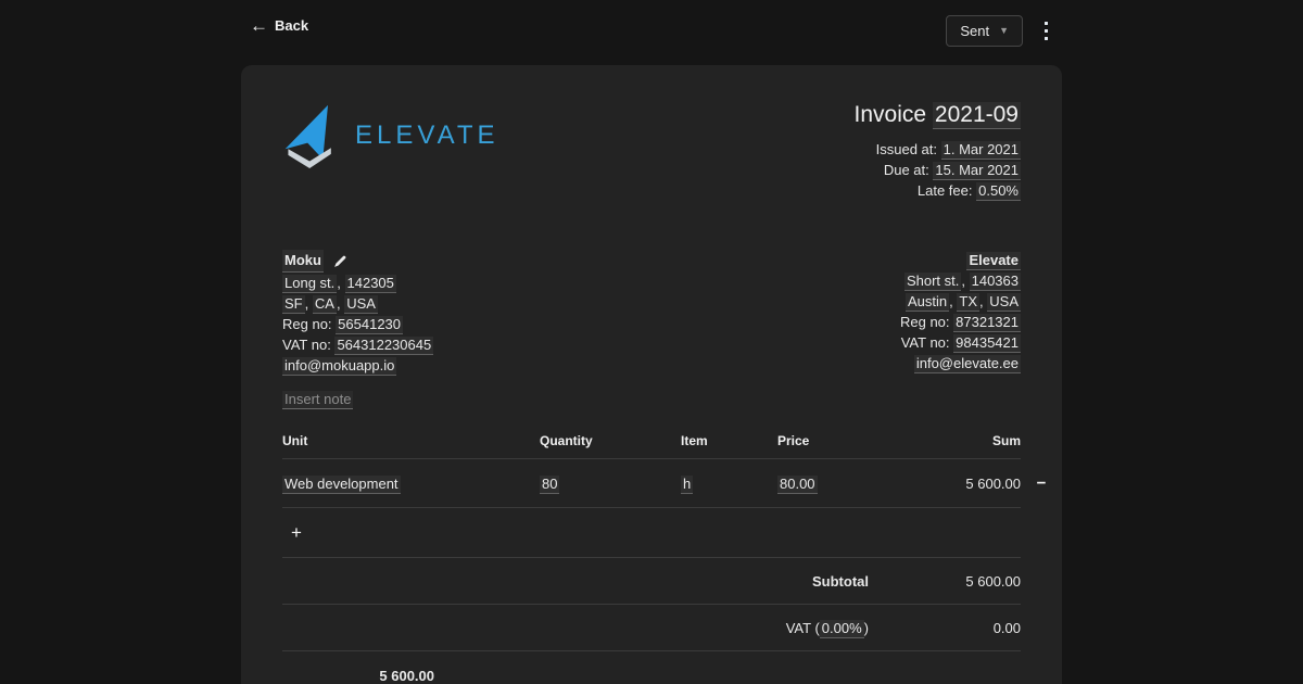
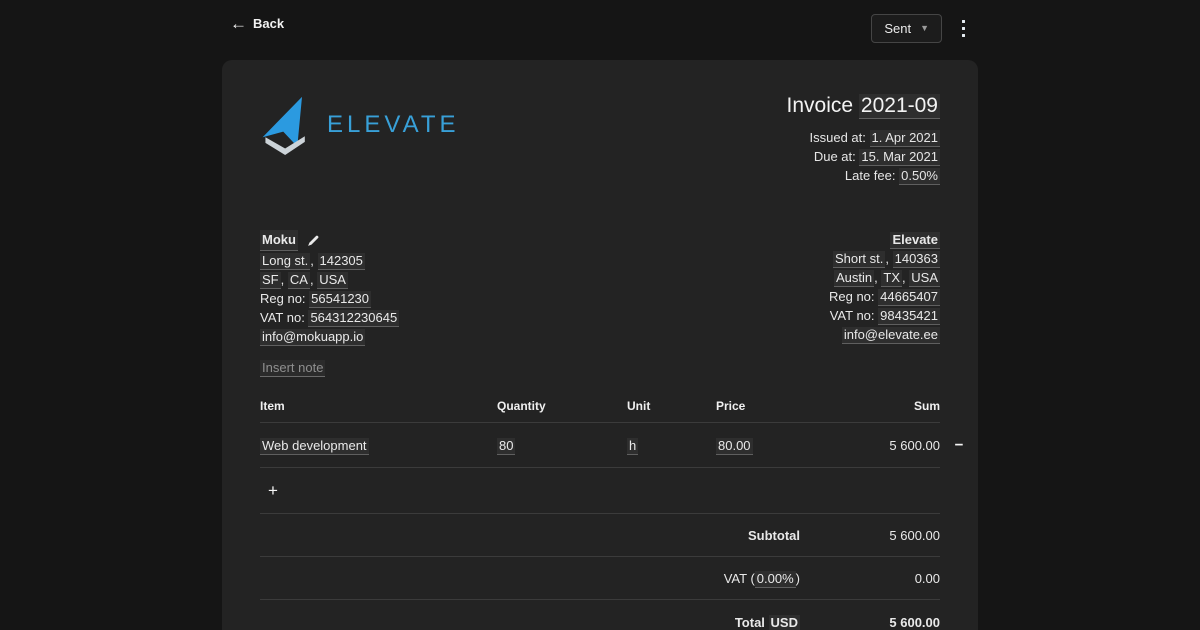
  ←
  Back
  Sent
  ▼
  ELEVATE
  Invoice 2021-09
- Issued at: 1. Mar 2021
+ Issued at: 1. Apr 2021
  Due at: 15. Mar 2021
  Late fee: 0.50%
  Moku
  Long st. , 142305
  SF , CA , USA
  Reg no: 56541230
  VAT no: 564312230645
  info@mokuapp.io
  Elevate
  Short st. , 140363
  Austin , TX , USA
- Reg no: 87321321
+ Reg no: 44665407
  VAT no: 98435421
  info@elevate.ee
  Insert note
- Unit
+ Item
  Quantity
- Item
+ Unit
  Price
  Sum
  Web development
  80
  h
  80.00
  5 600.00
  −
  +
  Subtotal
  5 600.00
  VAT ( 0.00% )
  0.00
+ Total USD
  5 600.00
